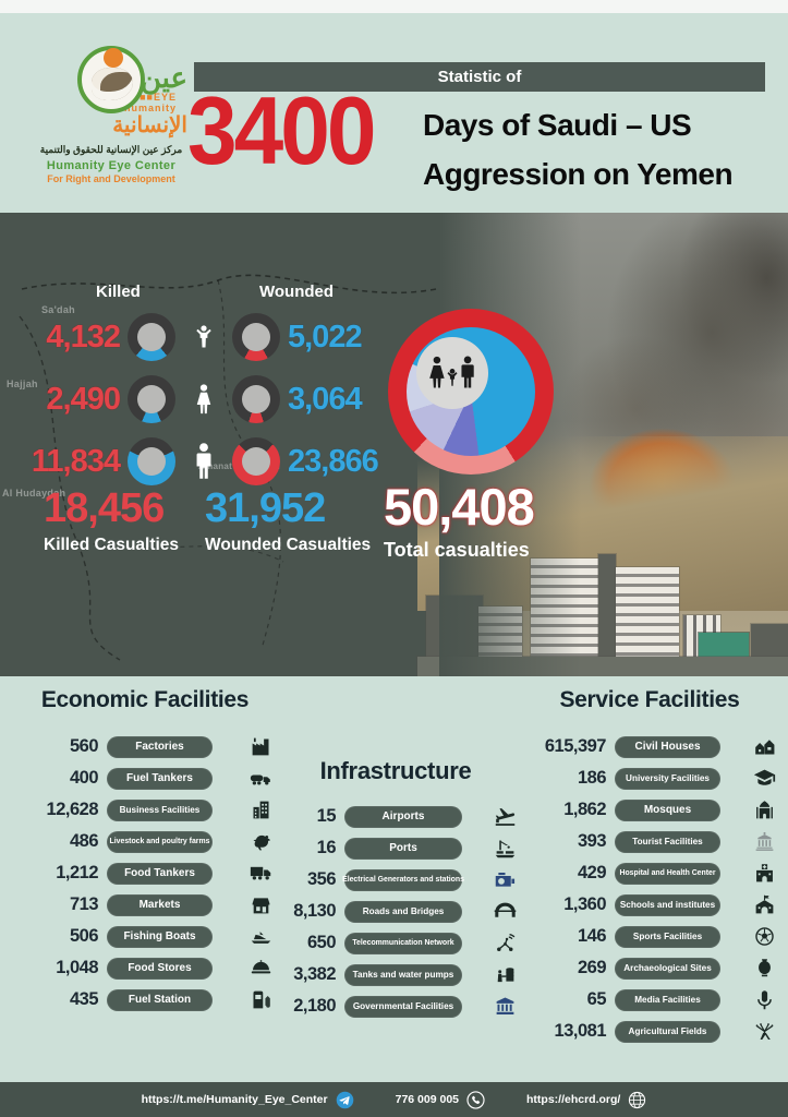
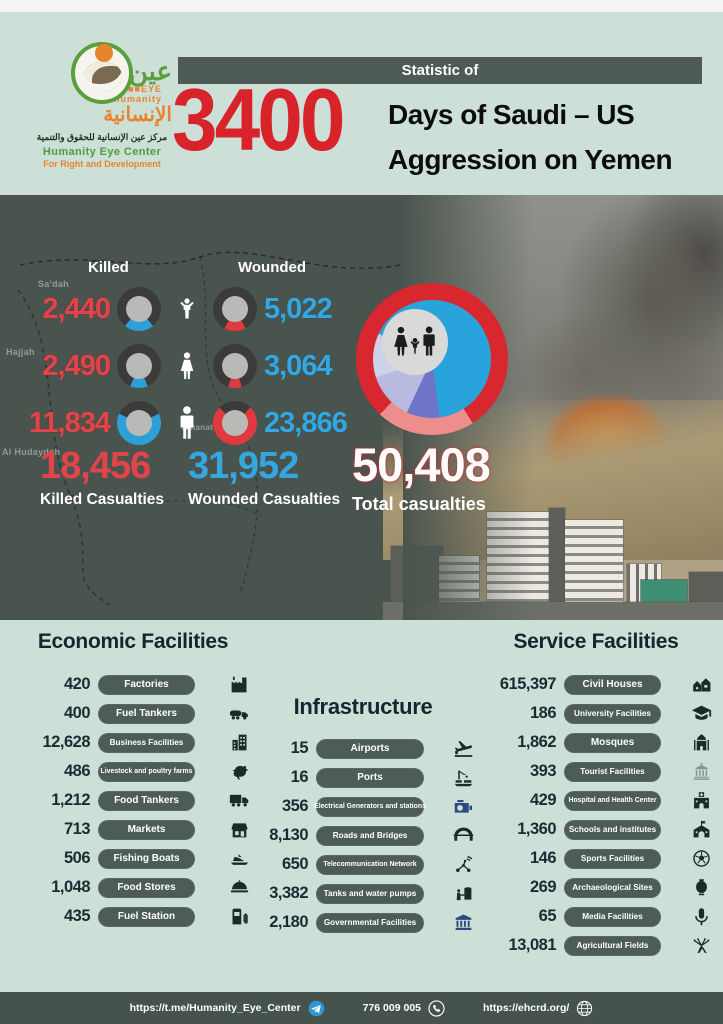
  عين
  ■■EYE
  umanity
  الإنسانية
  مركز عين الإنسانية للحقوق والتنمية
  Humanity Eye Center
  For Right and Development
  Statistic of
  3400
  Days of Saudi – US
  Aggression on Yemen
  Sa'dah
  Hajjah
  Al Hudaydah
  Killed
  Wounded
- 4,132
+ 2,440
  5,022
  2,490
  3,064
  11,834
  23,866
  18,456
  Killed Casualties
  31,952
  Wounded Casualties
  50,408
  Total casualties
  Economic Facilities
- 560
+ 420
  Factories
  400
  Fuel Tankers
  12,628
  Business Facilities
  486
  1,212
  Food Tankers
  713
  Markets
  506
  Fishing Boats
  1,048
  Food Stores
  435
  Fuel Station
  Infrastructure
  15
  Airports
  16
  Ports
  356
  8,130
  Roads and Bridges
  650
  3,382
  Tanks and water pumps
  2,180
  Governmental Facilities
  Service Facilities
  615,397
  Civil Houses
  186
  University Facilities
  1,862
  Mosques
  393
  Tourist Facilities
  429
  1,360
  Schools and institutes
  146
  Sports Facilities
  269
  Archaeological Sites
  65
  Media Facilities
  13,081
  Agricultural Fields
  https://t.me/Humanity_Eye_Center
  776 009 005
  https://ehcrd.org/
